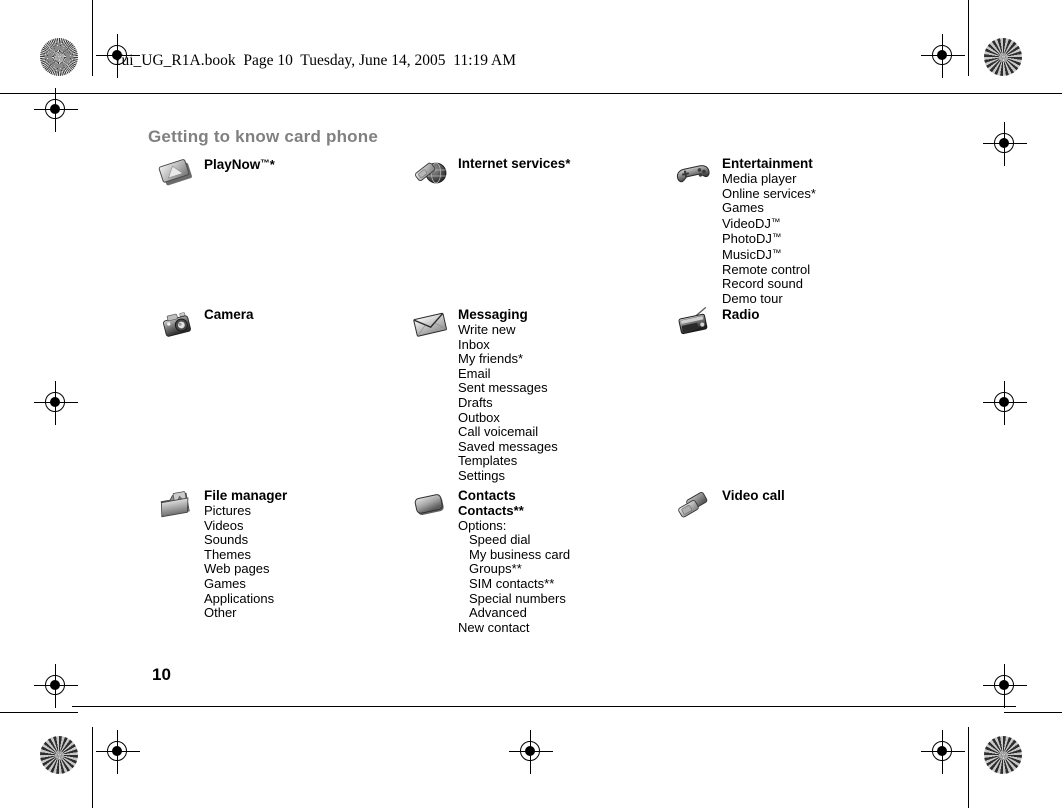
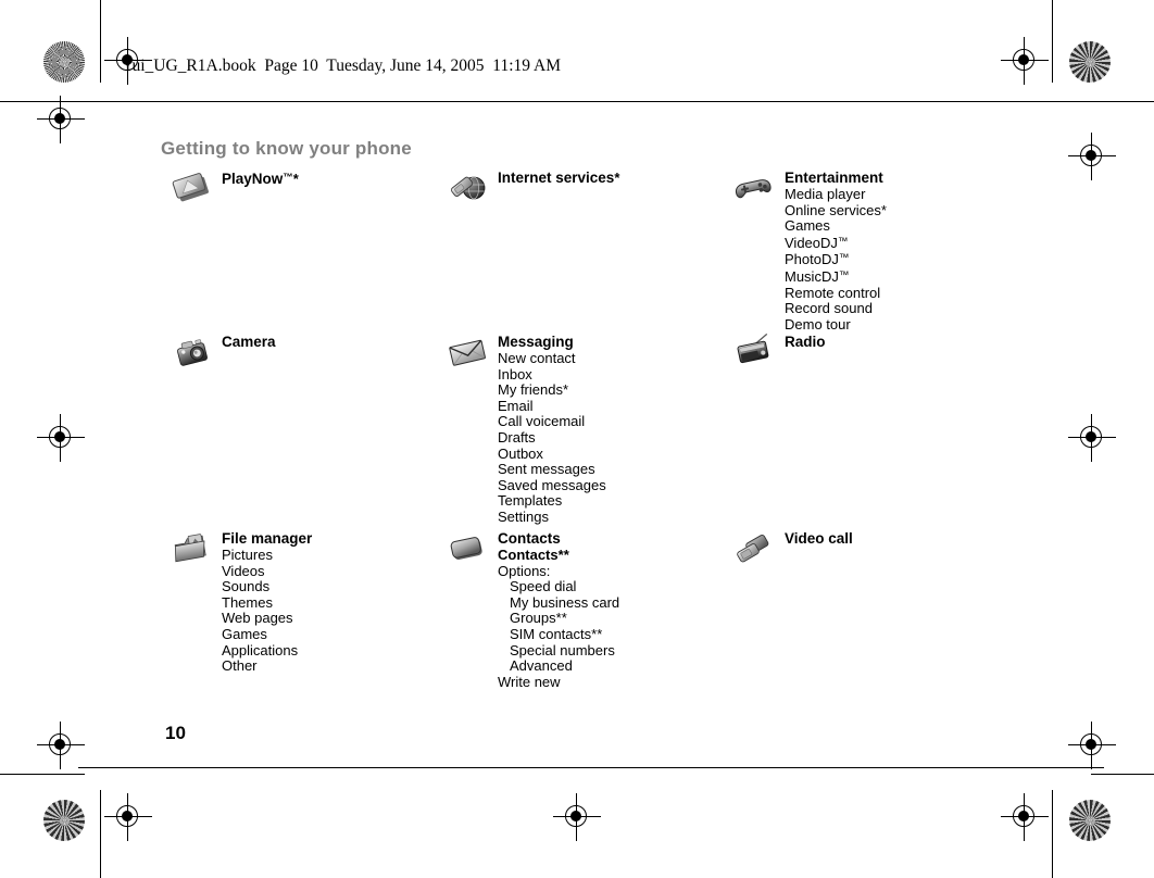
  Yui_UG_R1A.book Page 10 Tuesday, June 14, 2005 11:19 AM
- Getting to know card phone
+ Getting to know your phone
  PlayNow™*
  Camera
  File manager
  Pictures
  Videos
  Sounds
  Themes
  Web pages
  Games
  Applications
  Other
  Internet services*
  Messaging
- Write new
+ New contact
  Inbox
  My friends*
  Email
- Sent messages
+ Call voicemail
  Drafts
  Outbox
- Call voicemail
+ Sent messages
  Saved messages
  Templates
  Settings
  Contacts
  Contacts**
  Options:
  Speed dial
  My business card
  Groups**
  SIM contacts**
  Special numbers
  Advanced
- New contact
+ Write new
  Entertainment
  Media player
  Online services*
  Games
  VideoDJ™
  PhotoDJ™
  MusicDJ™
  Remote control
  Record sound
  Demo tour
  Radio
  Video call
  10
